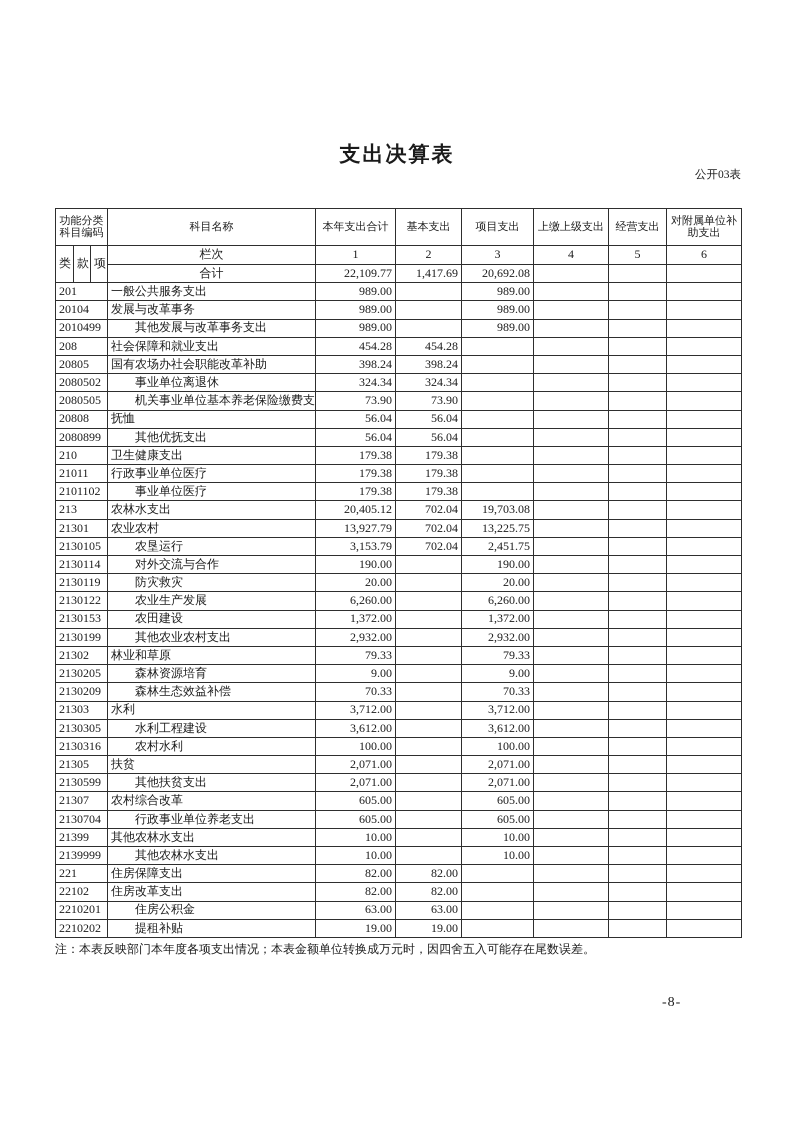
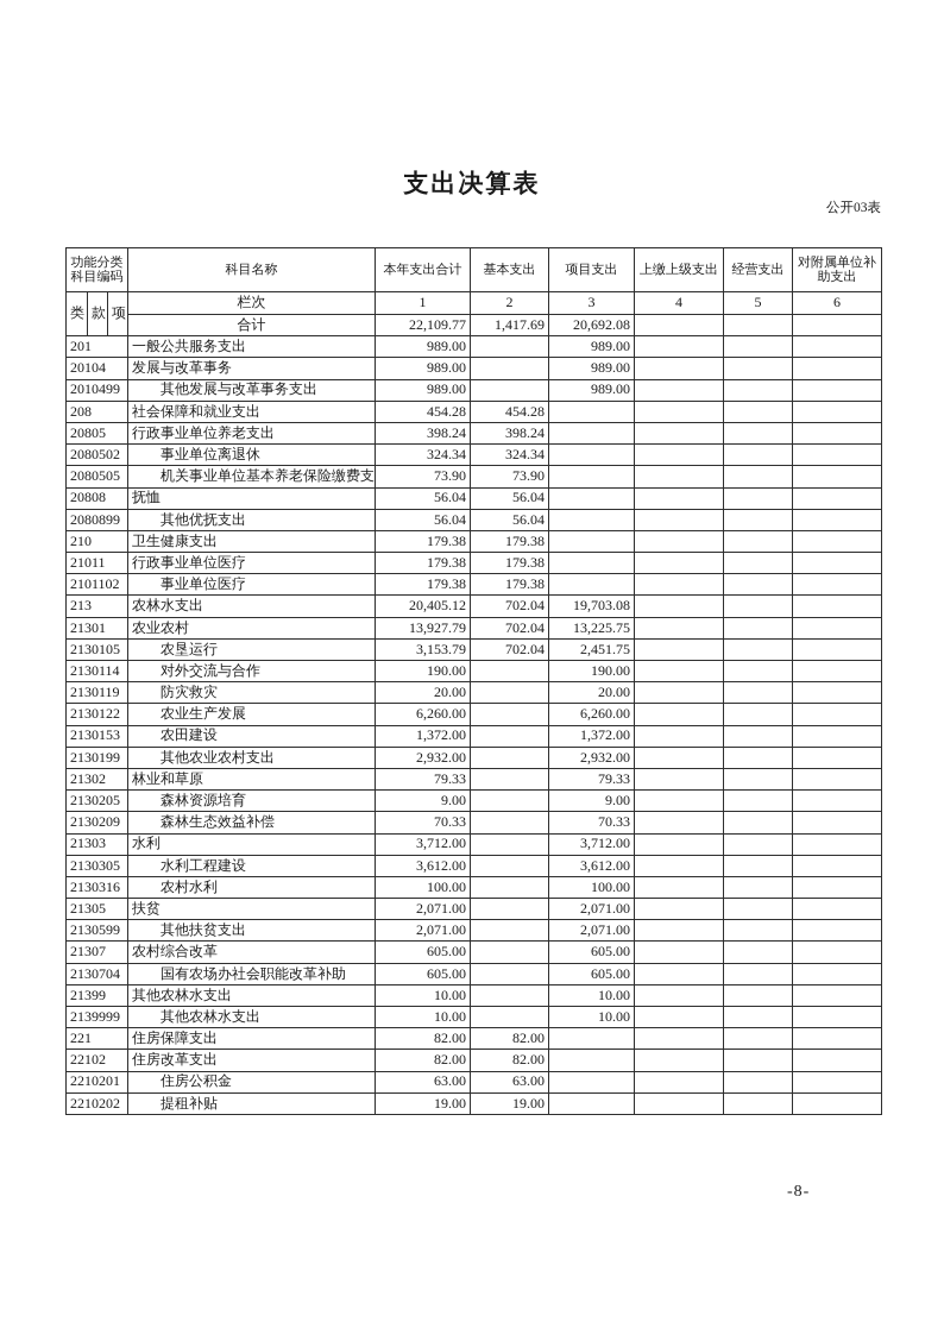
  支出决算表
  公开03表
  功能分类科目编码	科目名称	本年支出合计	基本支出	项目支出	上缴上级支出	经营支出	对附属单位补助支出
  类	款	项	栏次	1	2	3	4	5	6
  合计	22,109.77	1,417.69	20,692.08
  201	一般公共服务支出	989.00		989.00
  20104	发展与改革事务	989.00		989.00
  2010499	其他发展与改革事务支出	989.00		989.00
  208	社会保障和就业支出	454.28	454.28
- 20805	国有农场办社会职能改革补助	398.24	398.24
+ 20805	行政事业单位养老支出	398.24	398.24
  2080502	事业单位离退休	324.34	324.34
  2080505	机关事业单位基本养老保险缴费支	73.90	73.90
  20808	抚恤	56.04	56.04
  2080899	其他优抚支出	56.04	56.04
  210	卫生健康支出	179.38	179.38
  21011	行政事业单位医疗	179.38	179.38
  2101102	事业单位医疗	179.38	179.38
  213	农林水支出	20,405.12	702.04	19,703.08
  21301	农业农村	13,927.79	702.04	13,225.75
  2130105	农垦运行	3,153.79	702.04	2,451.75
  2130114	对外交流与合作	190.00		190.00
  2130119	防灾救灾	20.00		20.00
  2130122	农业生产发展	6,260.00		6,260.00
  2130153	农田建设	1,372.00		1,372.00
  2130199	其他农业农村支出	2,932.00		2,932.00
  21302	林业和草原	79.33		79.33
  2130205	森林资源培育	9.00		9.00
  2130209	森林生态效益补偿	70.33		70.33
  21303	水利	3,712.00		3,712.00
  2130305	水利工程建设	3,612.00		3,612.00
  2130316	农村水利	100.00		100.00
  21305	扶贫	2,071.00		2,071.00
  2130599	其他扶贫支出	2,071.00		2,071.00
  21307	农村综合改革	605.00		605.00
- 2130704	行政事业单位养老支出	605.00		605.00
+ 2130704	国有农场办社会职能改革补助	605.00		605.00
  21399	其他农林水支出	10.00		10.00
  2139999	其他农林水支出	10.00		10.00
  221	住房保障支出	82.00	82.00
  22102	住房改革支出	82.00	82.00
  2210201	住房公积金	63.00	63.00
  2210202	提租补贴	19.00	19.00
- 注：本表反映部门本年度各项支出情况；本表金额单位转换成万元时，因四舍五入可能存在尾数误差。
  -8-
